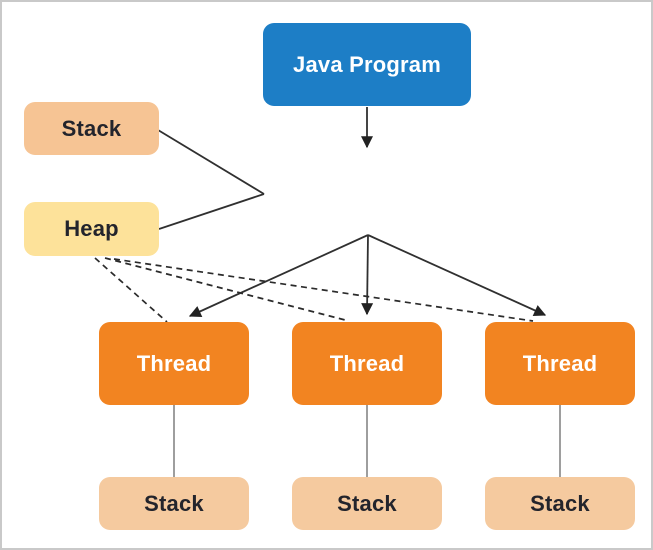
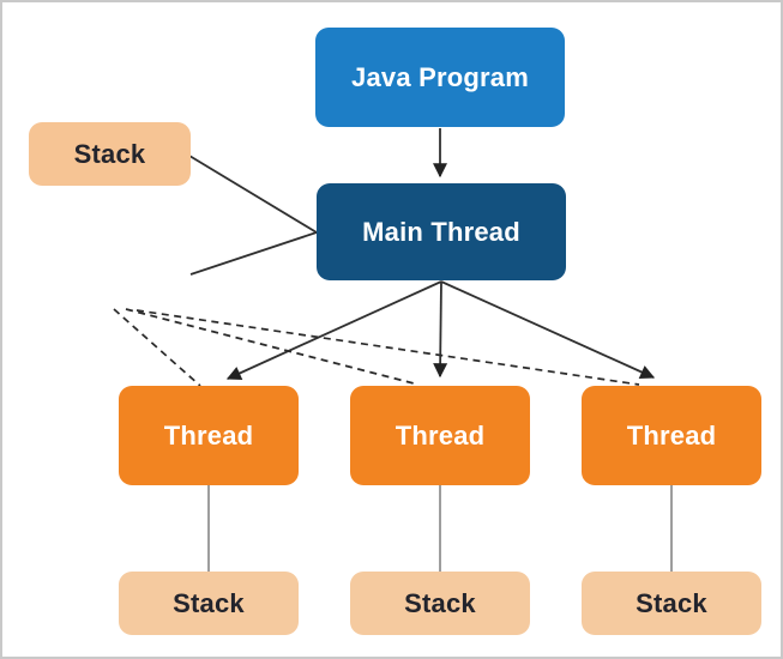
  Java Program
+ Main Thread
  Stack
- Heap
  Thread
  Thread
  Thread
  Stack
  Stack
  Stack
